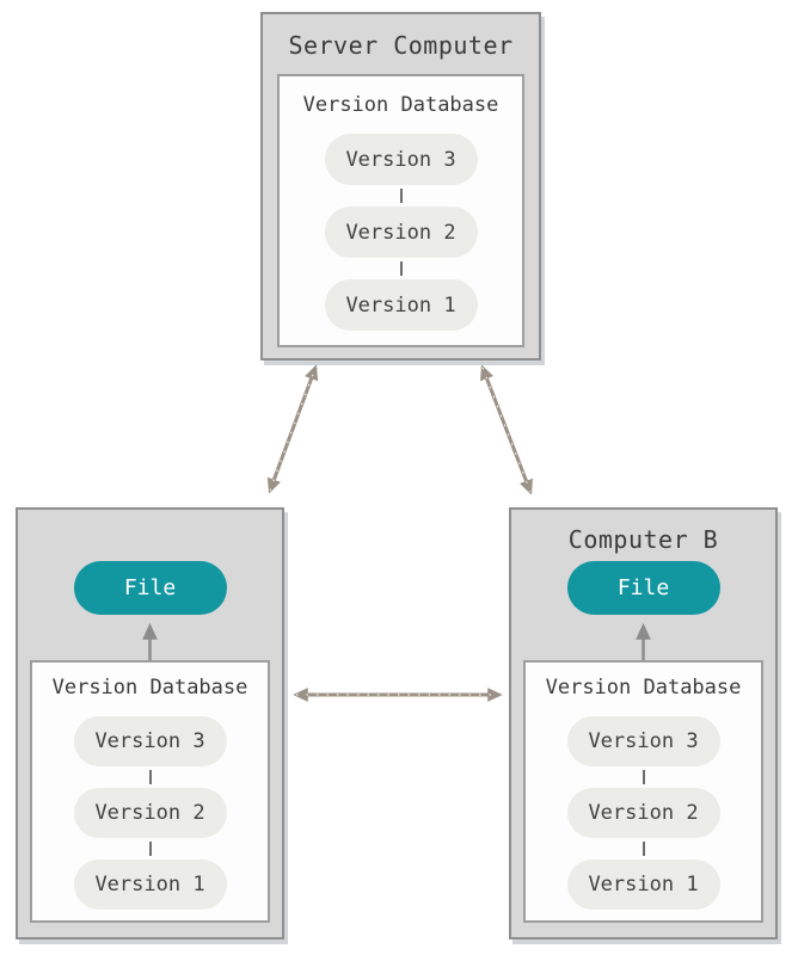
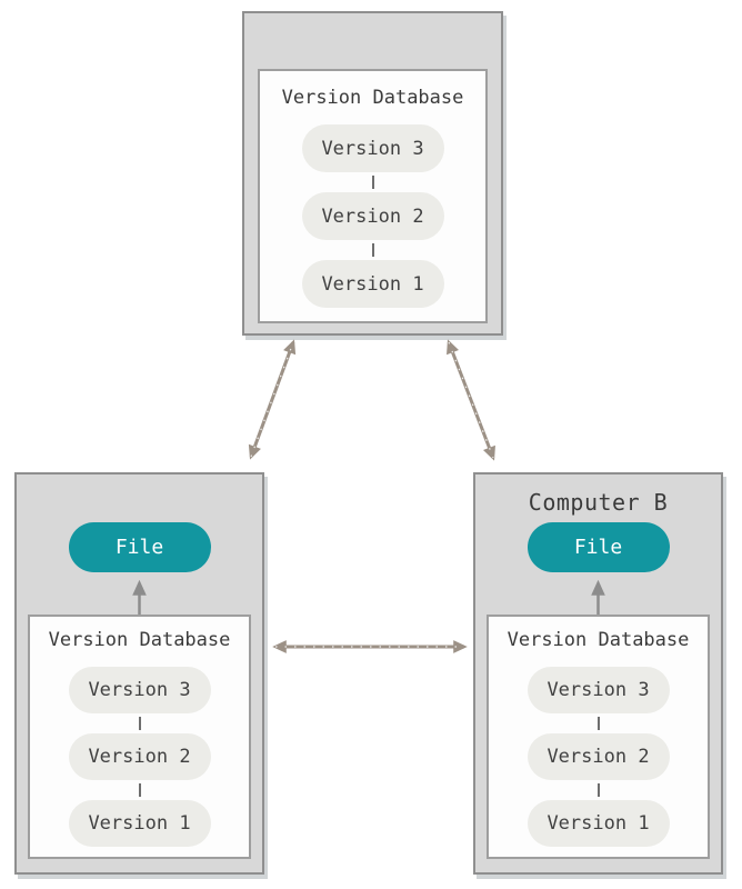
- Server Computer
  Version Database
  Version 3
  Version 2
  Version 1
  File
  Version Database
  Version 3
  Version 2
  Version 1
  Computer B
  File
  Version Database
  Version 3
  Version 2
  Version 1
